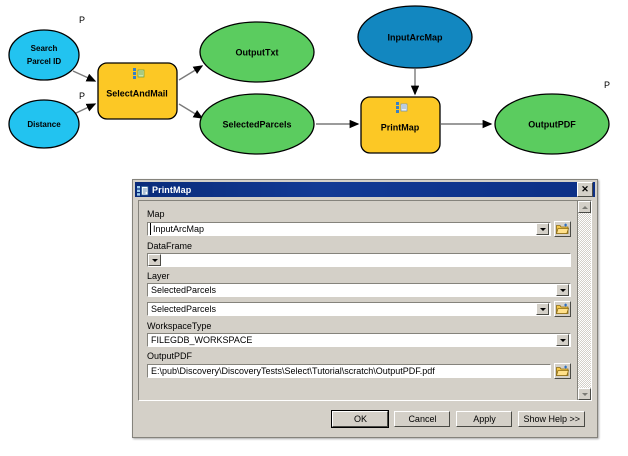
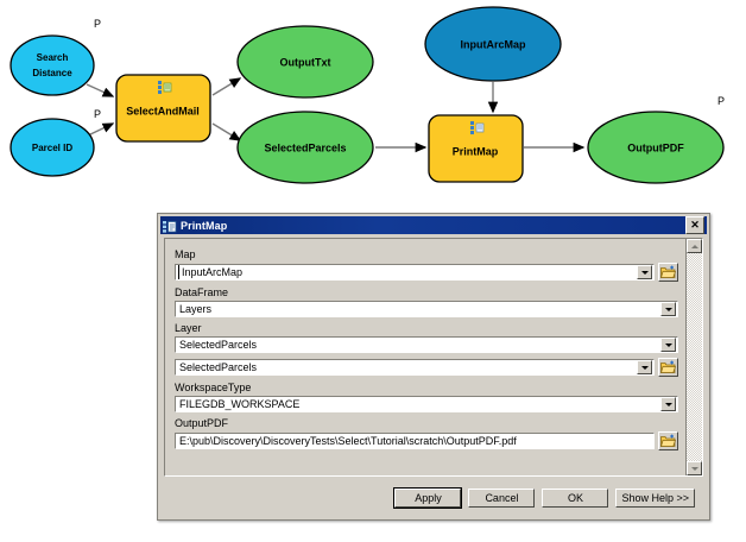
  Search
- Parcel ID
+ Distance
  P
- Distance
+ Parcel ID
  P
  SelectAndMail
  OutputTxt
  SelectedParcels
  InputArcMap
  PrintMap
  OutputPDF
  P
  PrintMap
  ✕
  Map
  InputArcMap
  DataFrame
+ Layers
  Layer
  SelectedParcels
  SelectedParcels
  WorkspaceType
  FILEGDB_WORKSPACE
  OutputPDF
  E:\pub\Discovery\DiscoveryTests\Select\Tutorial\scratch\OutputPDF.pdf
- OK
+ Apply
  Cancel
- Apply
+ OK
  Show Help >>
